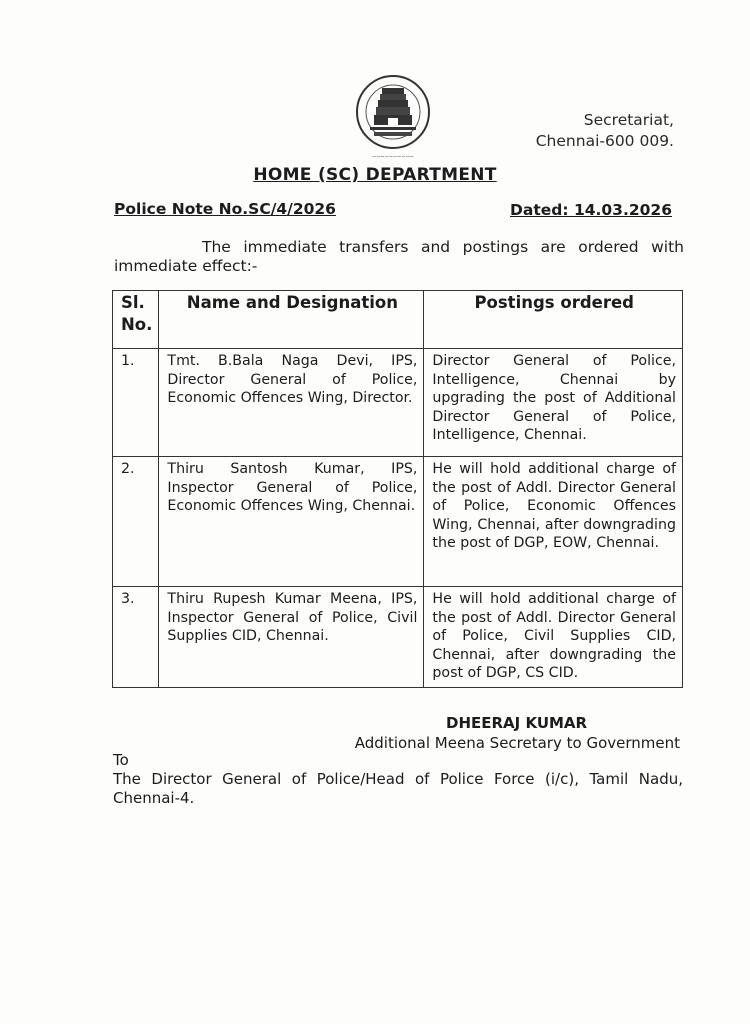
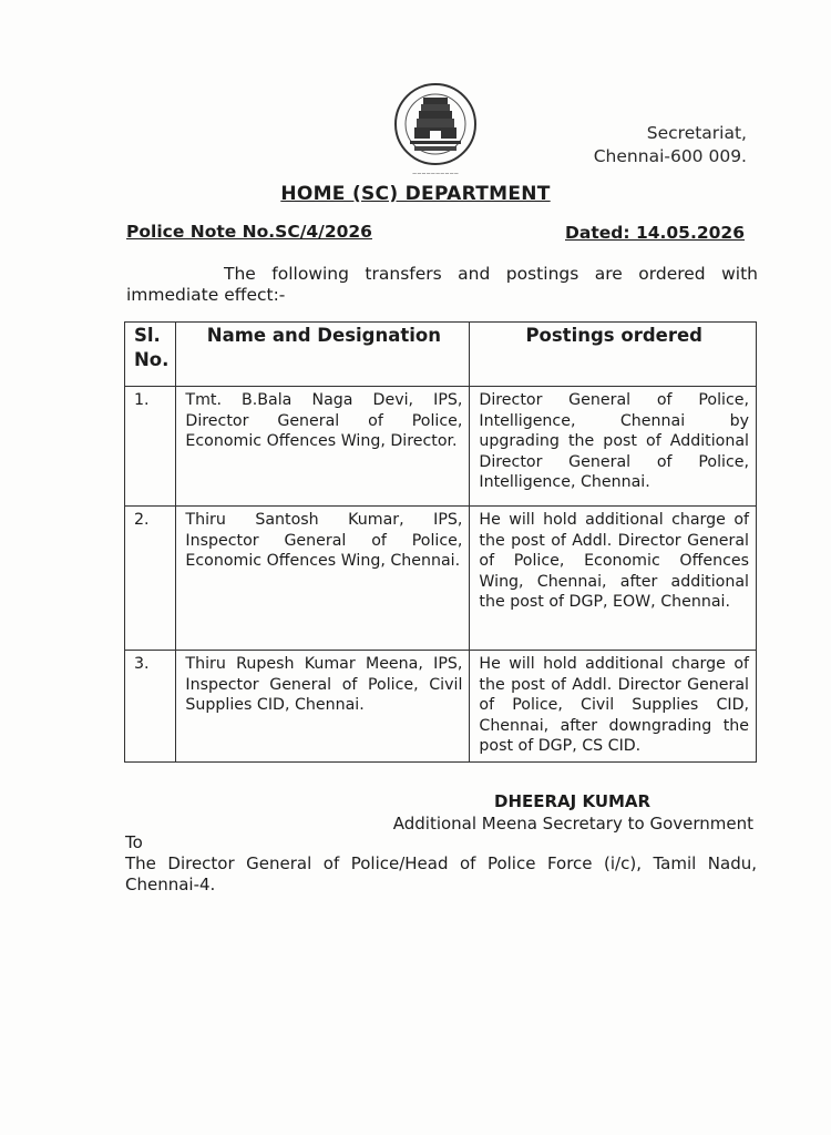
  Secretariat,
  Chennai-600 009.
  HOME (SC) DEPARTMENT
  Police Note No.SC/4/2026
- Dated: 14.03.2026
+ Dated: 14.05.2026
- The immediate transfers and postings are ordered with immediate effect:-
+ The following transfers and postings are ordered with immediate effect:-
  Sl. No.	Name and Designation	Postings ordered
  1.	Tmt. B.Bala Naga Devi, IPS, Director General of Police, Economic Offences Wing, Director.	Director General of Police, Intelligence, Chennai by upgrading the post of Additional Director General of Police, Intelligence, Chennai.
- 2.	Thiru Santosh Kumar, IPS, Inspector General of Police, Economic Offences Wing, Chennai.	He will hold additional charge of the post of Addl. Director General of Police, Economic Offences Wing, Chennai, after downgrading the post of DGP, EOW, Chennai.
+ 2.	Thiru Santosh Kumar, IPS, Inspector General of Police, Economic Offences Wing, Chennai.	He will hold additional charge of the post of Addl. Director General of Police, Economic Offences Wing, Chennai, after additional the post of DGP, EOW, Chennai.
  3.	Thiru Rupesh Kumar Meena, IPS, Inspector General of Police, Civil Supplies CID, Chennai.	He will hold additional charge of the post of Addl. Director General of Police, Civil Supplies CID, Chennai, after downgrading the post of DGP, CS CID.
  DHEERAJ KUMAR
  Additional Meena Secretary to Government
  To
  The Director General of Police/Head of Police Force (i/c), Tamil Nadu, Chennai-4.
